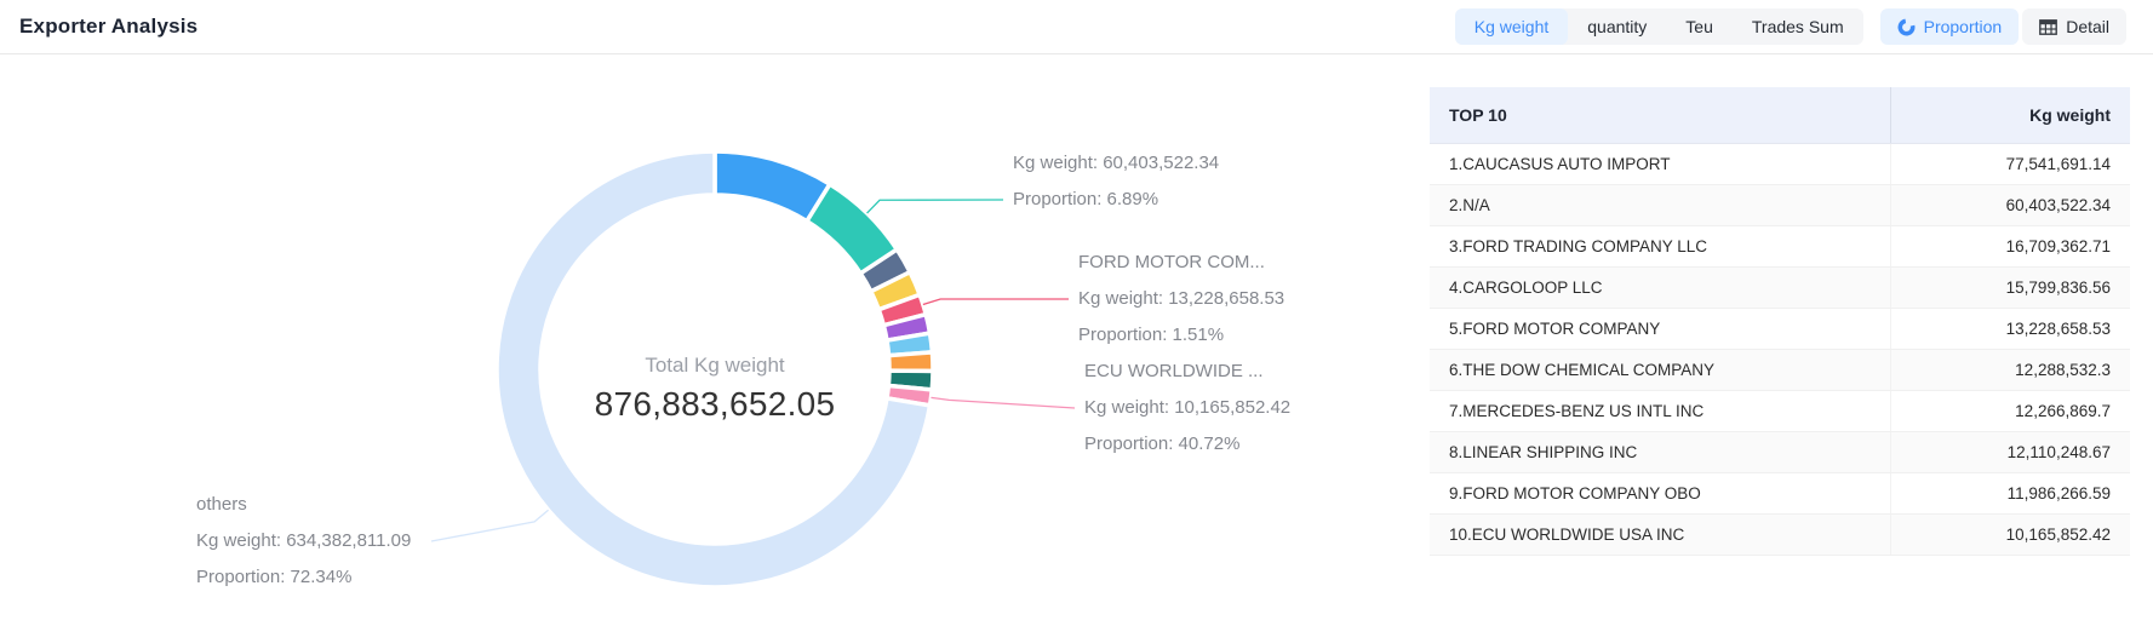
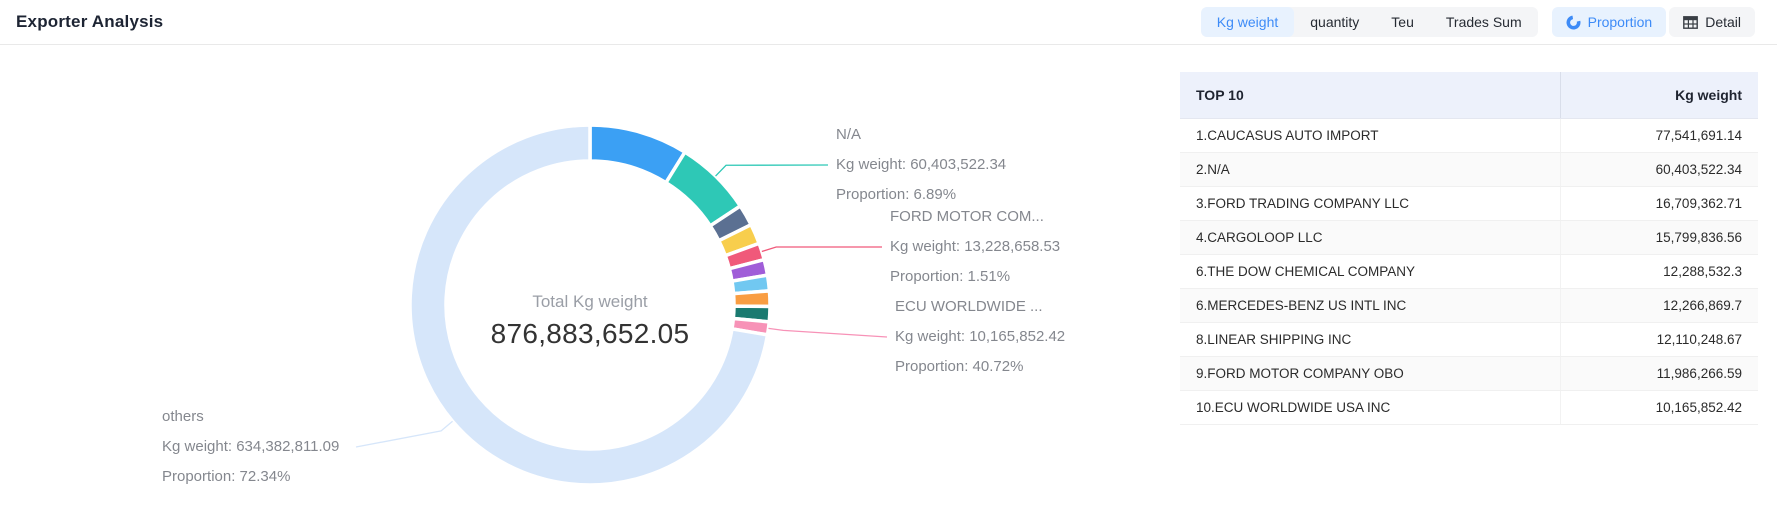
  Exporter Analysis
  Kg weight
  quantity
  Teu
  Trades Sum
  Proportion
  Detail
  Total Kg weight
  876,883,652.05
+ N/A
  Kg weight: 60,403,522.34
  Proportion: 6.89%
  FORD MOTOR COM...
  Kg weight: 13,228,658.53
  Proportion: 1.51%
  ECU WORLDWIDE ...
  Kg weight: 10,165,852.42
  Proportion: 40.72%
  others
  Kg weight: 634,382,811.09
  Proportion: 72.34%
  TOP 10	Kg weight
  1.CAUCASUS AUTO IMPORT	77,541,691.14
  2.N/A	60,403,522.34
  3.FORD TRADING COMPANY LLC	16,709,362.71
  4.CARGOLOOP LLC	15,799,836.56
- 5.FORD MOTOR COMPANY	13,228,658.53
  6.THE DOW CHEMICAL COMPANY	12,288,532.3
- 7.MERCEDES-BENZ US INTL INC	12,266,869.7
+ 6.MERCEDES-BENZ US INTL INC	12,266,869.7
  8.LINEAR SHIPPING INC	12,110,248.67
  9.FORD MOTOR COMPANY OBO	11,986,266.59
  10.ECU WORLDWIDE USA INC	10,165,852.42
